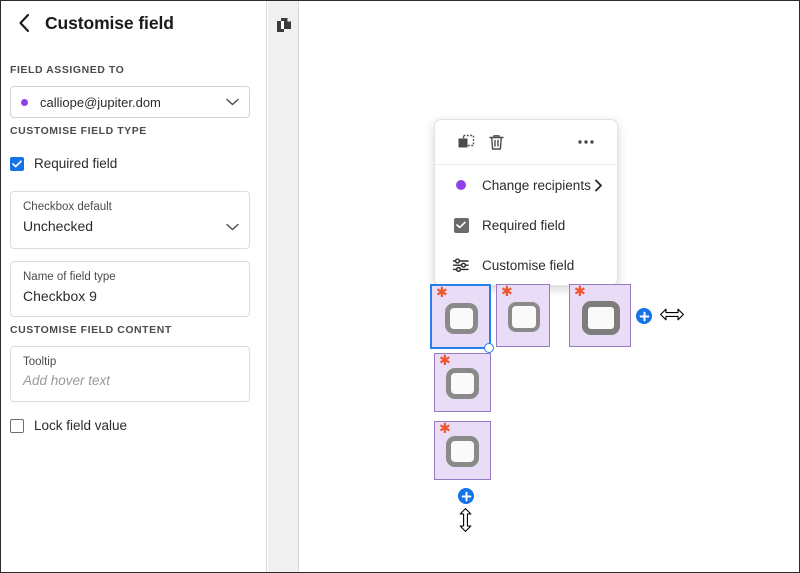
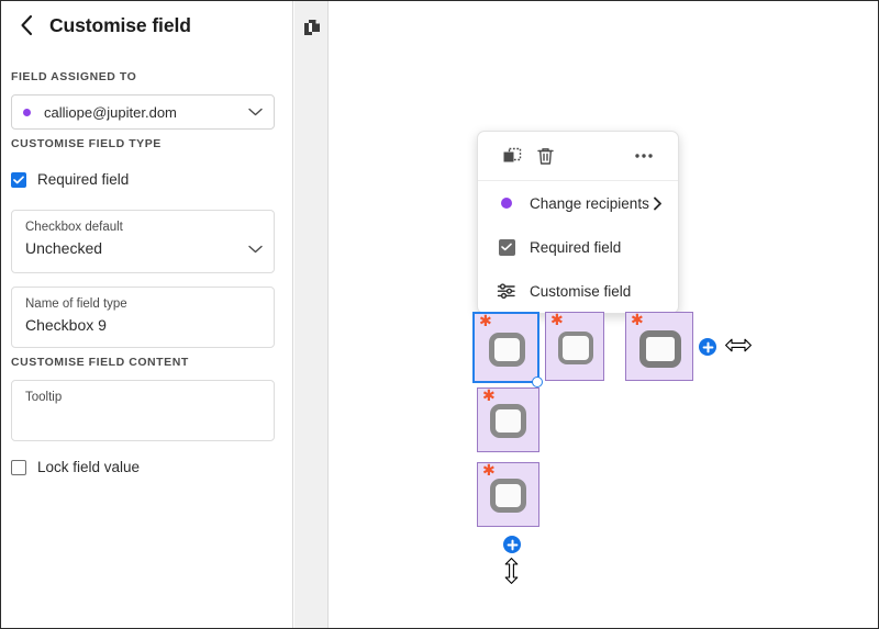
  Customise field
  FIELD ASSIGNED TO
  calliope@jupiter.dom
  CUSTOMISE FIELD TYPE
  Required field
  Checkbox default
  Unchecked
  Name of field type
  Checkbox 9
  CUSTOMISE FIELD CONTENT
  Tooltip
- Add hover text
  Lock field value
  Change recipients
  Required field
  Customise field
  ✱
  ✱
  ✱
  ✱
  ✱
